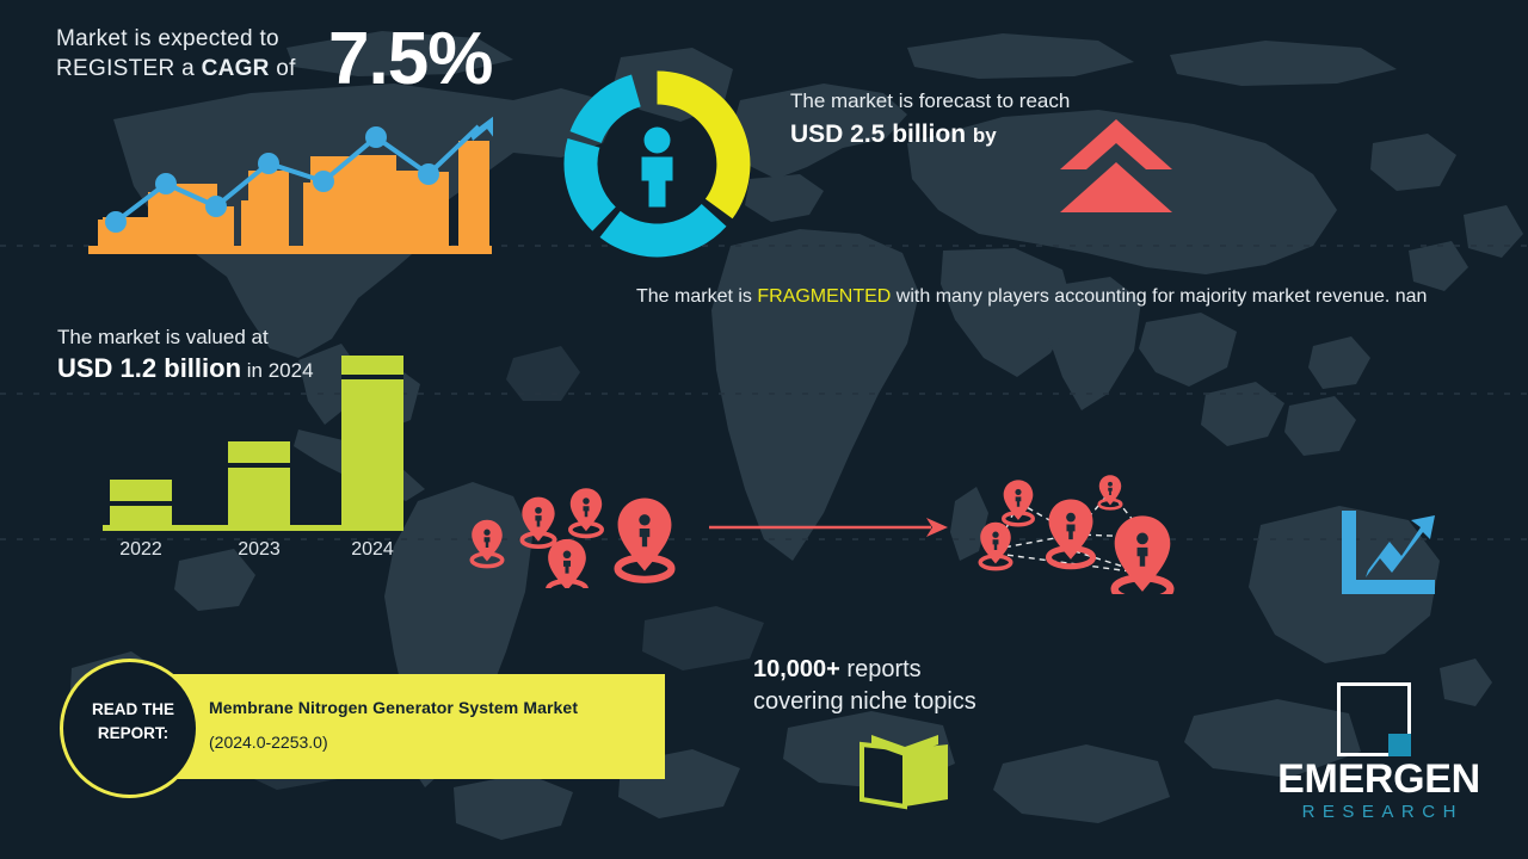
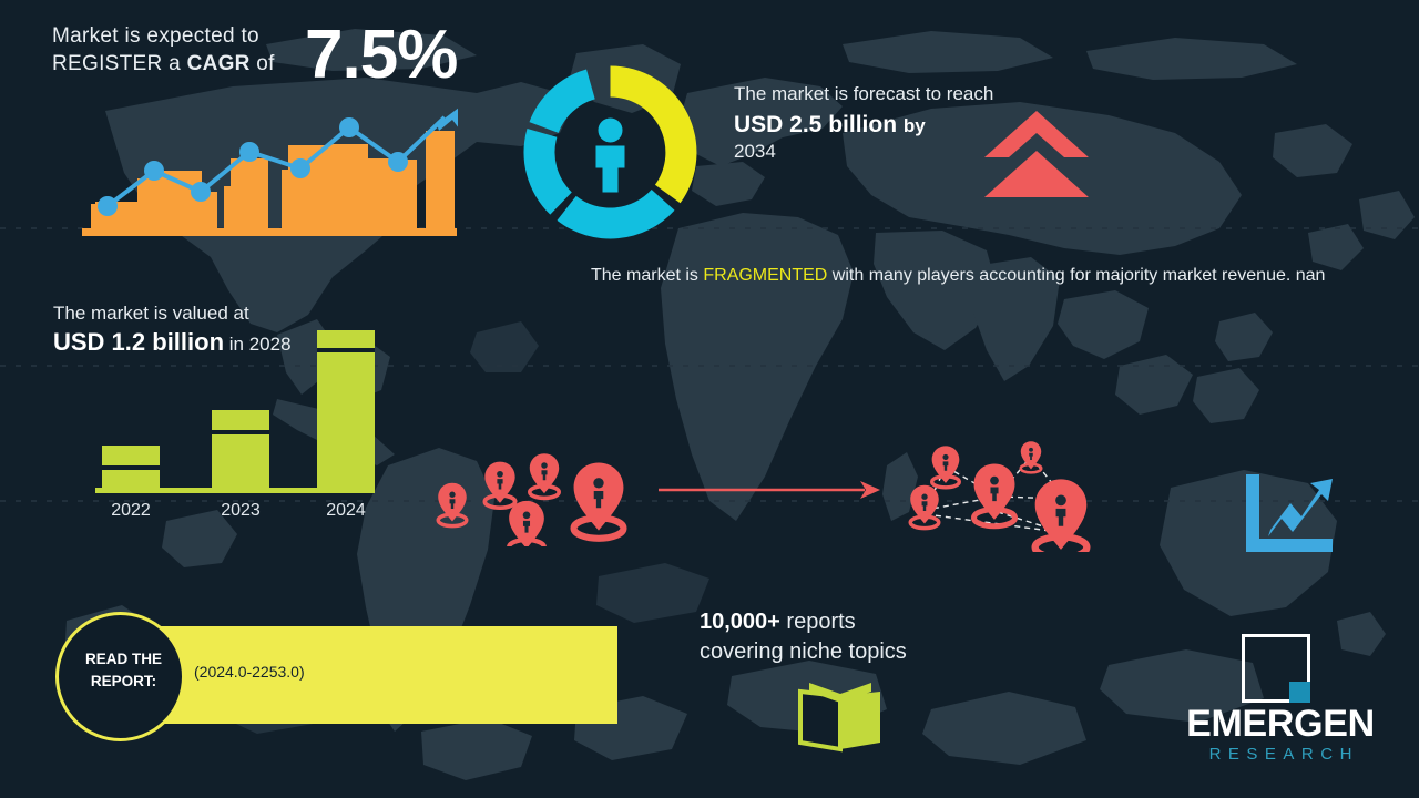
  Market is expected to
  REGISTER a CAGR of
  7.5%
  The market is forecast to reach
  USD 2.5 billion by
+ 2034
  The market is FRAGMENTED with many players accounting for majority market revenue. nan
  The market is valued at
- USD 1.2 billion in 2024
+ USD 1.2 billion in 2028
  2022
  2023
  2024
- Membrane Nitrogen Generator System Market
  (2024.0-2253.0)
  READ THE REPORT:
  10,000+ reports
  covering niche topics
  EMERGEN
  RESEARCH
